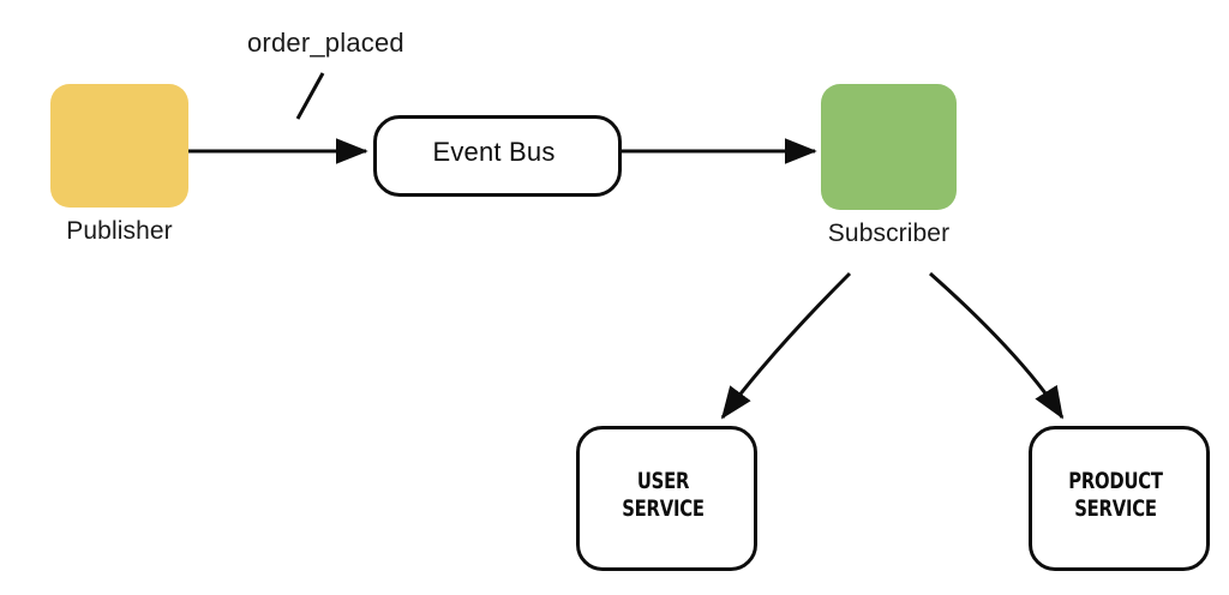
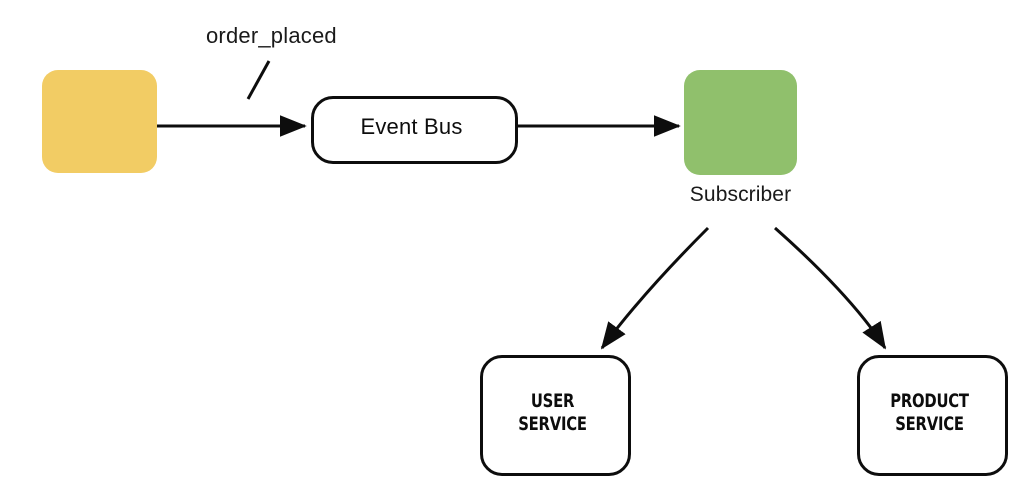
  order_placed
- Publisher
  Event Bus
  Subscriber
  USER
  SERVICE
  PRODUCT
  SERVICE
